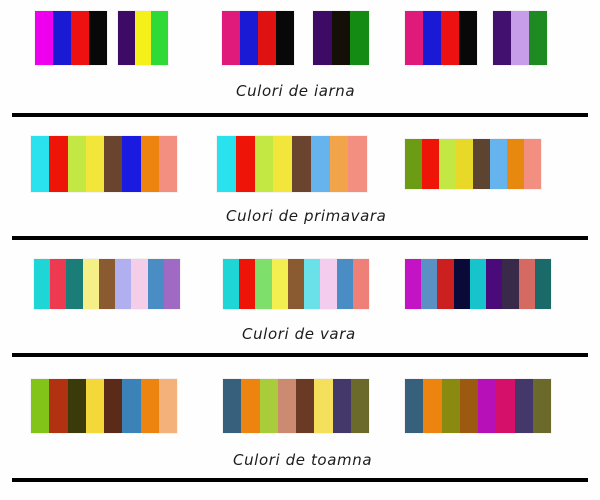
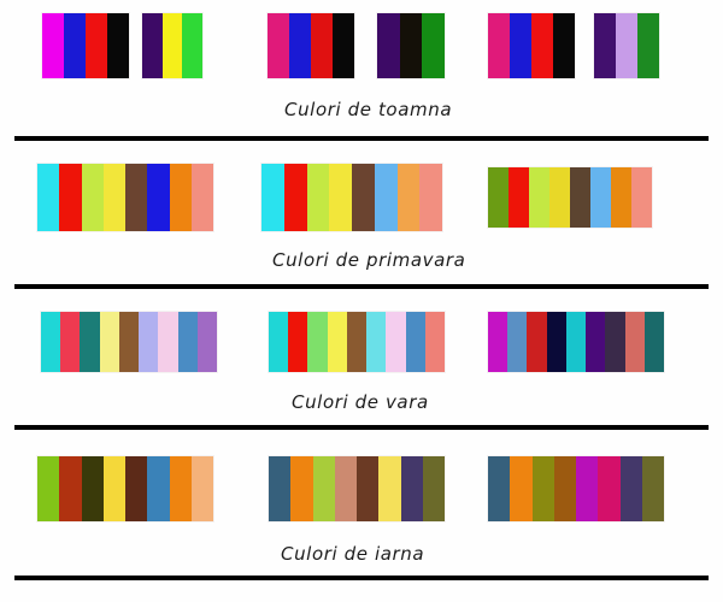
- Culori de iarna
+ Culori de toamna
  Culori de primavara
  Culori de vara
- Culori de toamna
+ Culori de iarna
